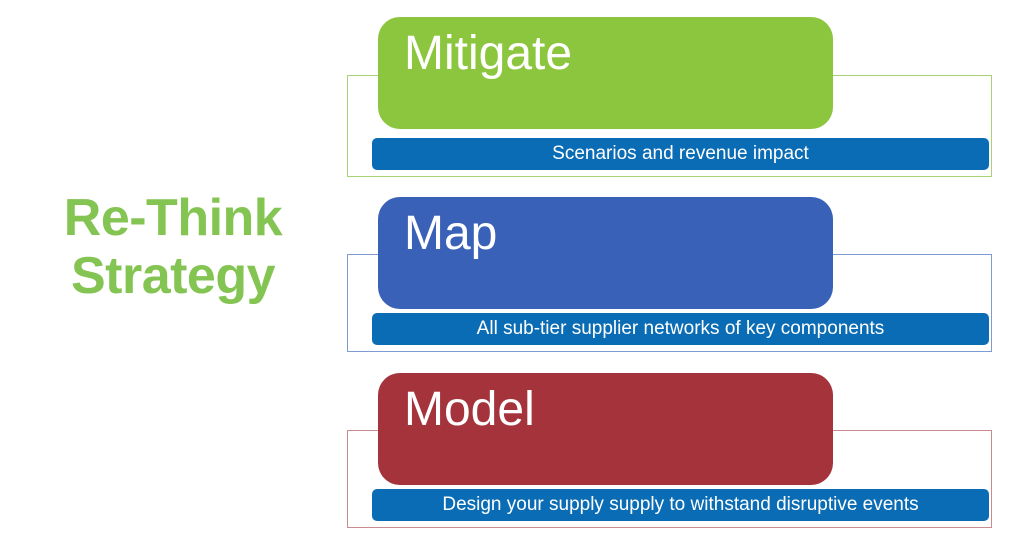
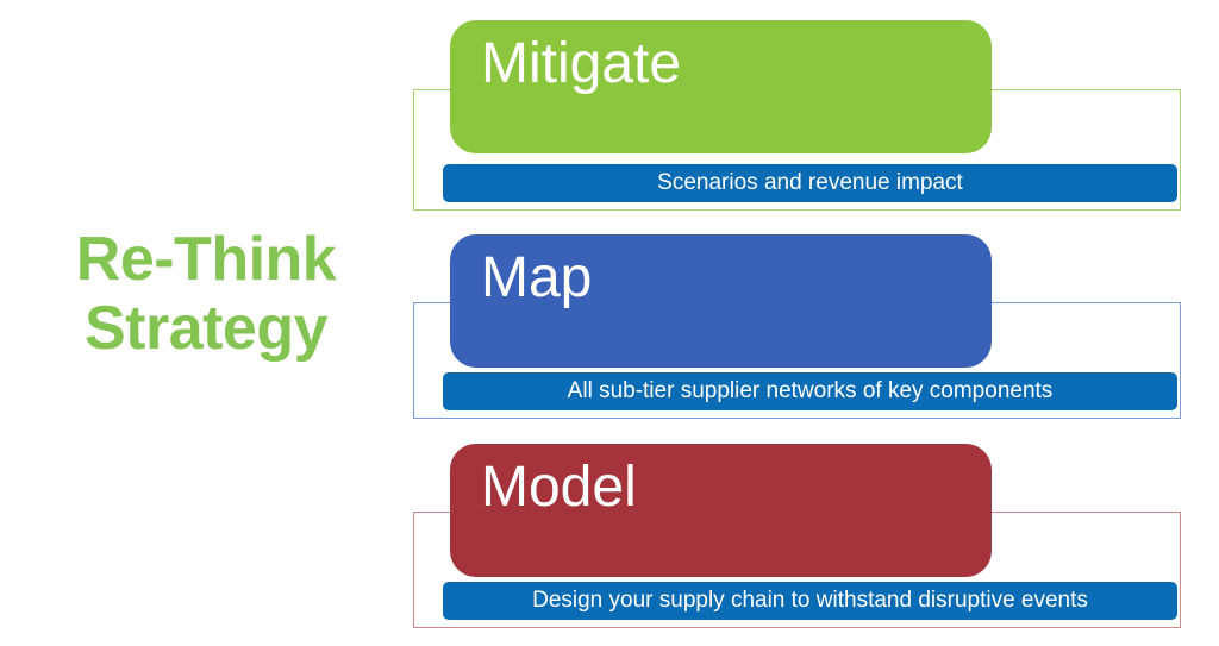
  Re-Think
  Strategy
  Mitigate
  Scenarios and revenue impact
  Map
  All sub-tier supplier networks of key components
  Model
- Design your supply supply to withstand disruptive events
+ Design your supply chain to withstand disruptive events
